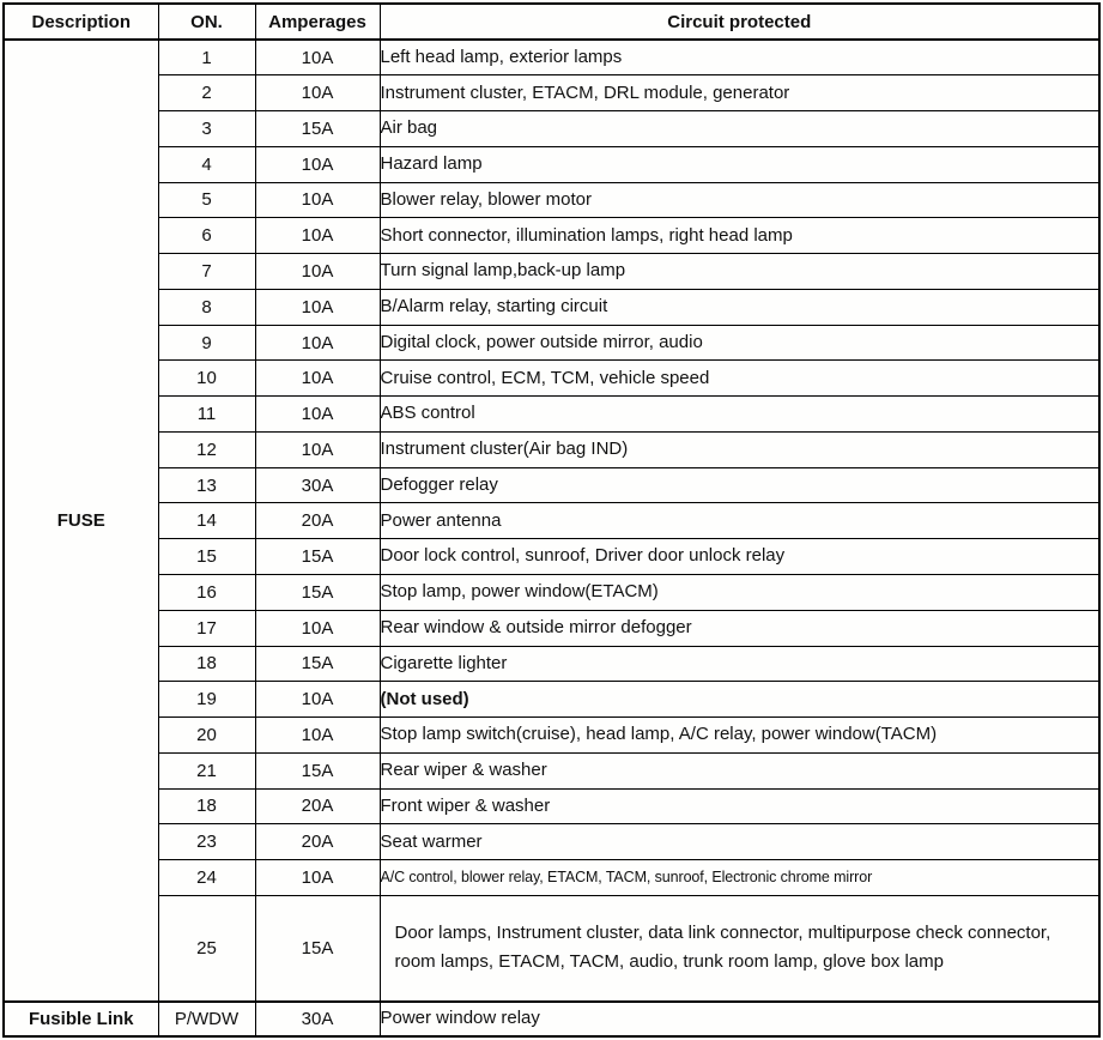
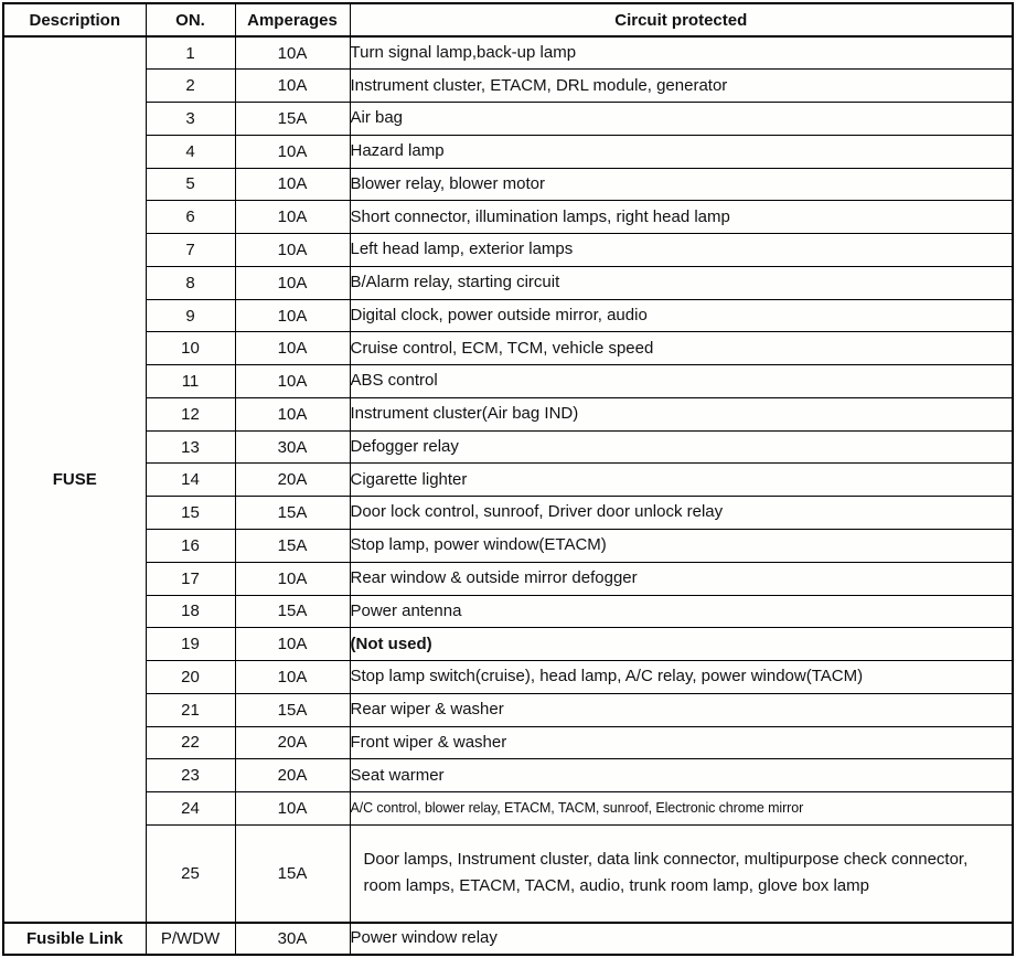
  Description	ON.	Amperages	Circuit protected
- FUSE	1	10A	Left head lamp, exterior lamps
+ FUSE	1	10A	Turn signal lamp,back-up lamp
  2	10A	Instrument cluster, ETACM, DRL module, generator
  3	15A	Air bag
  4	10A	Hazard lamp
  5	10A	Blower relay, blower motor
  6	10A	Short connector, illumination lamps, right head lamp
- 7	10A	Turn signal lamp,back-up lamp
+ 7	10A	Left head lamp, exterior lamps
  8	10A	B/Alarm relay, starting circuit
  9	10A	Digital clock, power outside mirror, audio
  10	10A	Cruise control, ECM, TCM, vehicle speed
  11	10A	ABS control
  12	10A	Instrument cluster(Air bag IND)
  13	30A	Defogger relay
- 14	20A	Power antenna
+ 14	20A	Cigarette lighter
  15	15A	Door lock control, sunroof, Driver door unlock relay
  16	15A	Stop lamp, power window(ETACM)
  17	10A	Rear window & outside mirror defogger
- 18	15A	Cigarette lighter
+ 18	15A	Power antenna
  19	10A	(Not used)
  20	10A	Stop lamp switch(cruise), head lamp, A/C relay, power window(TACM)
  21	15A	Rear wiper & washer
- 18	20A	Front wiper & washer
+ 22	20A	Front wiper & washer
  23	20A	Seat warmer
  24	10A	A/C control, blower relay, ETACM, TACM, sunroof, Electronic chrome mirror
  25	15A	Door lamps, Instrument cluster, data link connector, multipurpose check connector, room lamps, ETACM, TACM, audio, trunk room lamp, glove box lamp
  Fusible Link	P/WDW	30A	Power window relay
